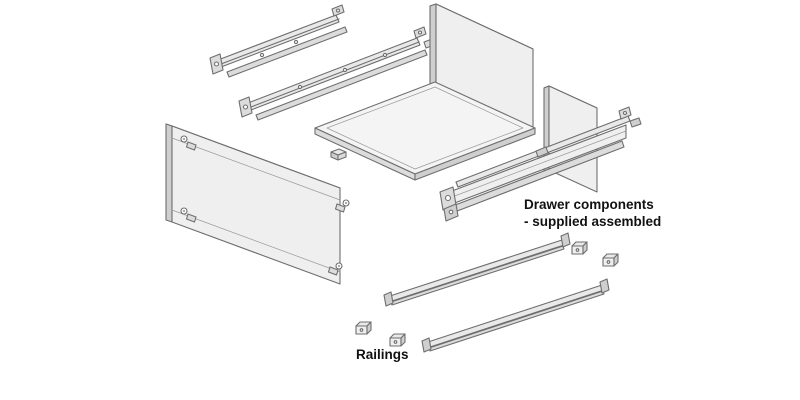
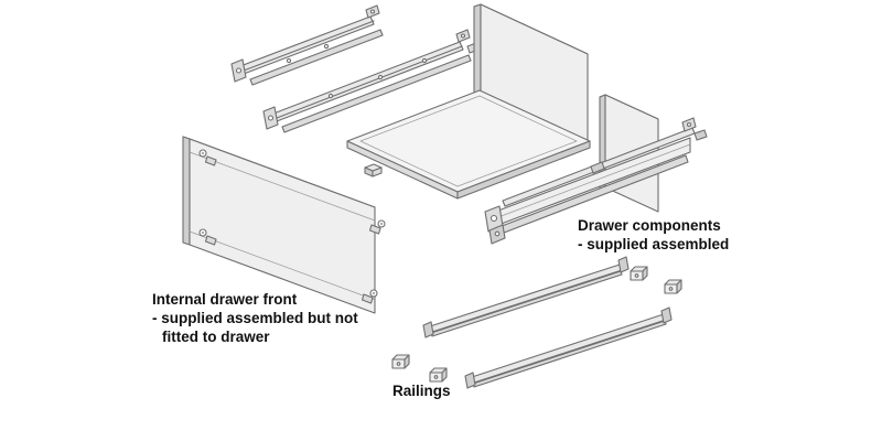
  Drawer components
  - supplied assembled
+ Internal drawer front
+ - supplied assembled but not
+ fitted to drawer
  Railings
